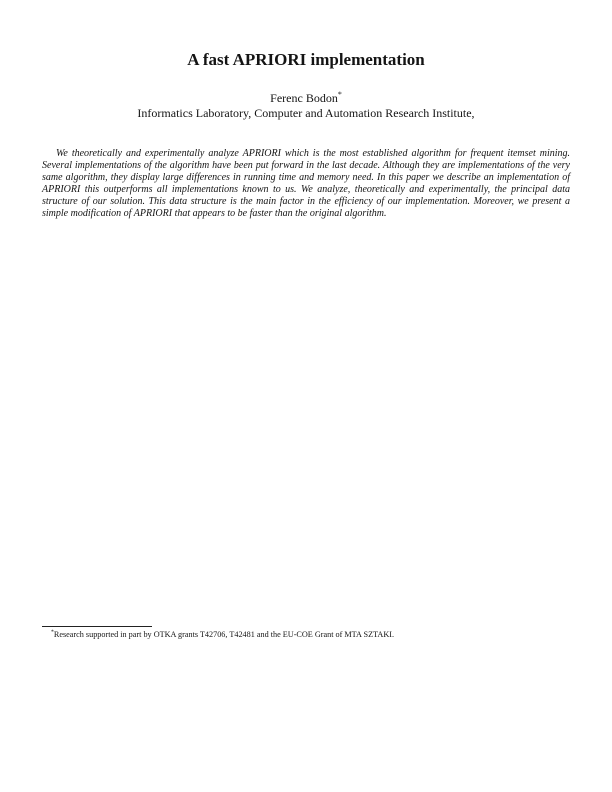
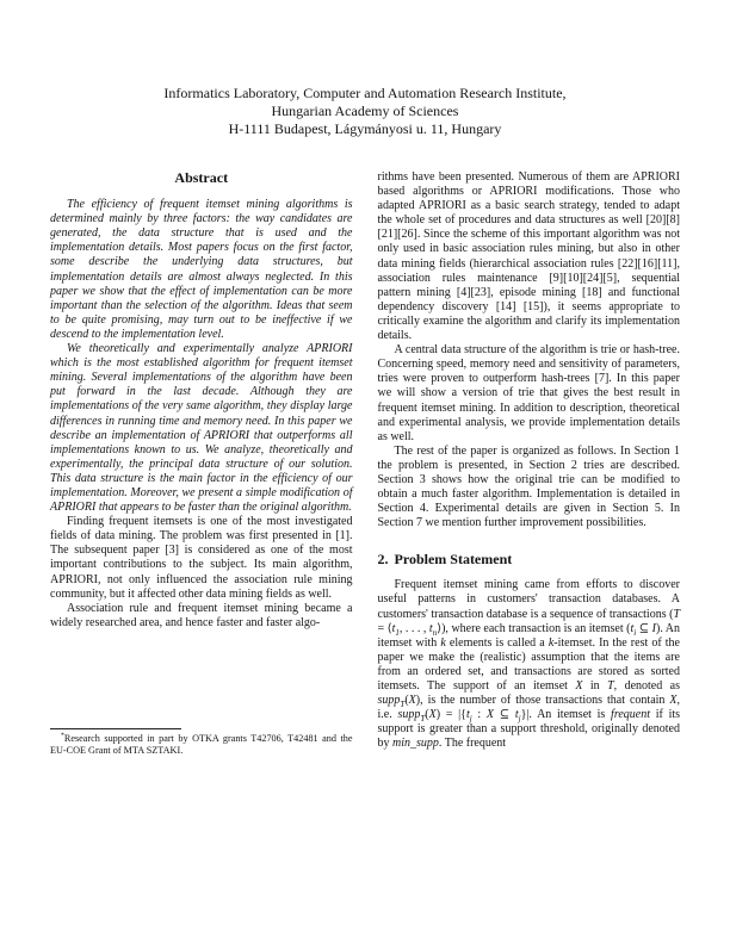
- A fast APRIORI implementation
- Ferenc Bodon*
  Informatics Laboratory, Computer and Automation Research Institute,
+ Hungarian Academy of Sciences
+ H-1111 Budapest, Lágymányosi u. 11, Hungary
+ Abstract
+ The efficiency of frequent itemset mining algorithms is determined mainly by three factors: the way candidates are generated, the data structure that is used and the implementation details. Most papers focus on the first factor, some describe the underlying data structures, but implementation details are almost always neglected. In this paper we show that the effect of implementation can be more important than the selection of the algorithm. Ideas that seem to be quite promising, may turn out to be ineffective if we descend to the implementation level.
- We theoretically and experimentally analyze APRIORI which is the most established algorithm for frequent itemset mining. Several implementations of the algorithm have been put forward in the last decade. Although they are implementations of the very same algorithm, they display large differences in running time and memory need. In this paper we describe an implementation of APRIORI this outperforms all implementations known to us. We analyze, theoretically and experimentally, the principal data structure of our solution. This data structure is the main factor in the efficiency of our implementation. Moreover, we present a simple modification of APRIORI that appears to be faster than the original algorithm.
+ We theoretically and experimentally analyze APRIORI which is the most established algorithm for frequent itemset mining. Several implementations of the algorithm have been put forward in the last decade. Although they are implementations of the very same algorithm, they display large differences in running time and memory need. In this paper we describe an implementation of APRIORI that outperforms all implementations known to us. We analyze, theoretically and experimentally, the principal data structure of our solution. This data structure is the main factor in the efficiency of our implementation. Moreover, we present a simple modification of APRIORI that appears to be faster than the original algorithm.
+ Finding frequent itemsets is one of the most investigated fields of data mining. The problem was first presented in [1]. The subsequent paper [3] is considered as one of the most important contributions to the subject. Its main algorithm, APRIORI, not only influenced the association rule mining community, but it affected other data mining fields as well.
+ Association rule and frequent itemset mining became a widely researched area, and hence faster and faster algo-
  Research supported in part by OTKA grants T42706, T42481 and the EU-COE Grant of MTA SZTAKI.
+ rithms have been presented. Numerous of them are APRIORI based algorithms or APRIORI modifications. Those who adapted APRIORI as a basic search strategy, tended to adapt the whole set of procedures and data structures as well [20][8][21][26]. Since the scheme of this important algorithm was not only used in basic association rules mining, but also in other data mining fields (hierarchical association rules [22][16][11], association rules maintenance [9][10][24][5], sequential pattern mining [4][23], episode mining [18] and functional dependency discovery [14] [15]), it seems appropriate to critically examine the algorithm and clarify its implementation details.
+ A central data structure of the algorithm is trie or hash-tree. Concerning speed, memory need and sensitivity of parameters, tries were proven to outperform hash-trees [7]. In this paper we will show a version of trie that gives the best result in frequent itemset mining. In addition to description, theoretical and experimental analysis, we provide implementation details as well.
+ The rest of the paper is organized as follows. In Section 1 the problem is presented, in Section 2 tries are described. Section 3 shows how the original trie can be modified to obtain a much faster algorithm. Implementation is detailed in Section 4. Experimental details are given in Section 5. In Section 7 we mention further improvement possibilities.
+ 2. Problem Statement
+ Frequent itemset mining came from efforts to discover useful patterns in customers' transaction databases. A customers' transaction database is a sequence of transactions (T = ⟨t1, . . . , tn⟩), where each transaction is an itemset (ti ⊆ I). An itemset with k elements is called a k-itemset. In the rest of the paper we make the (realistic) assumption that the items are from an ordered set, and transactions are stored as sorted itemsets. The support of an itemset X in T, denoted as suppT(X), is the number of those transactions that contain X, i.e. suppT(X) = |{tj : X ⊆ tj}|. An itemset is frequent if its support is greater than a support threshold, originally denoted by min_supp. The frequent
